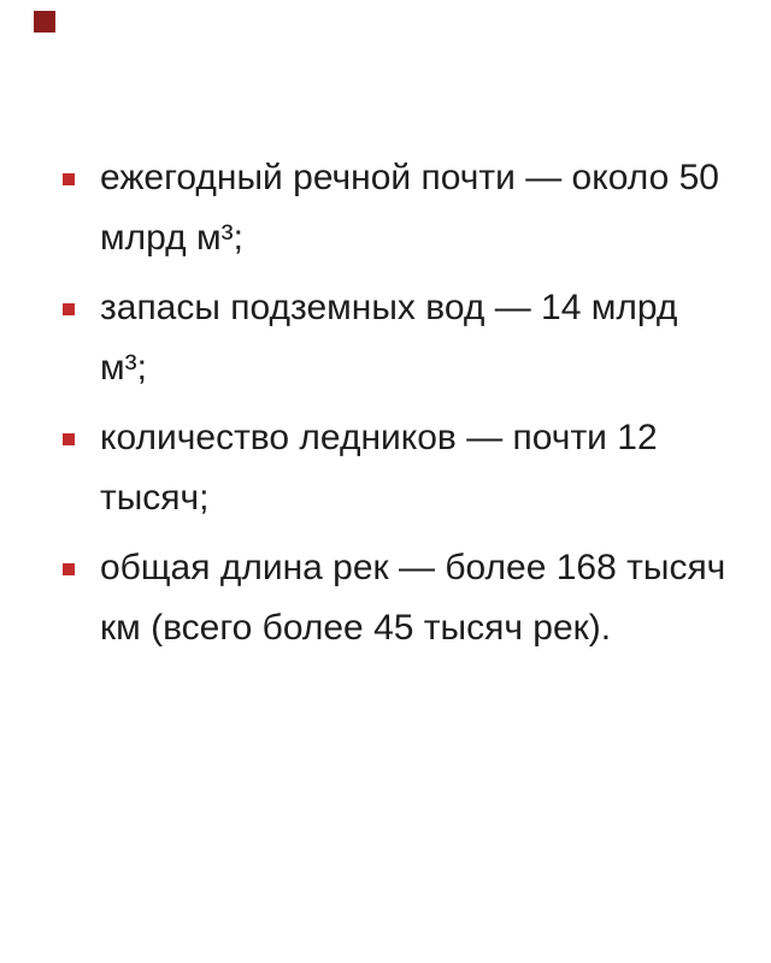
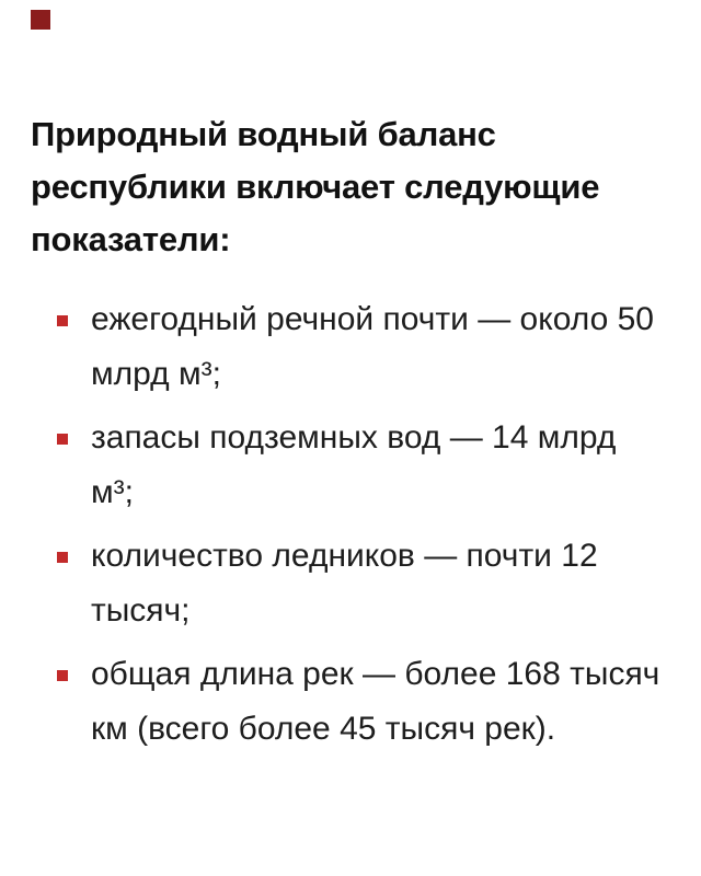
+ Природный водный баланс
+ республики включает следующие
+ показатели:
  ежегодный речной почти — около 50
  млрд м³;
  запасы подземных вод — 14 млрд
  м³;
  количество ледников — почти 12
  тысяч;
  общая длина рек — более 168 тысяч
  км (всего более 45 тысяч рек).
